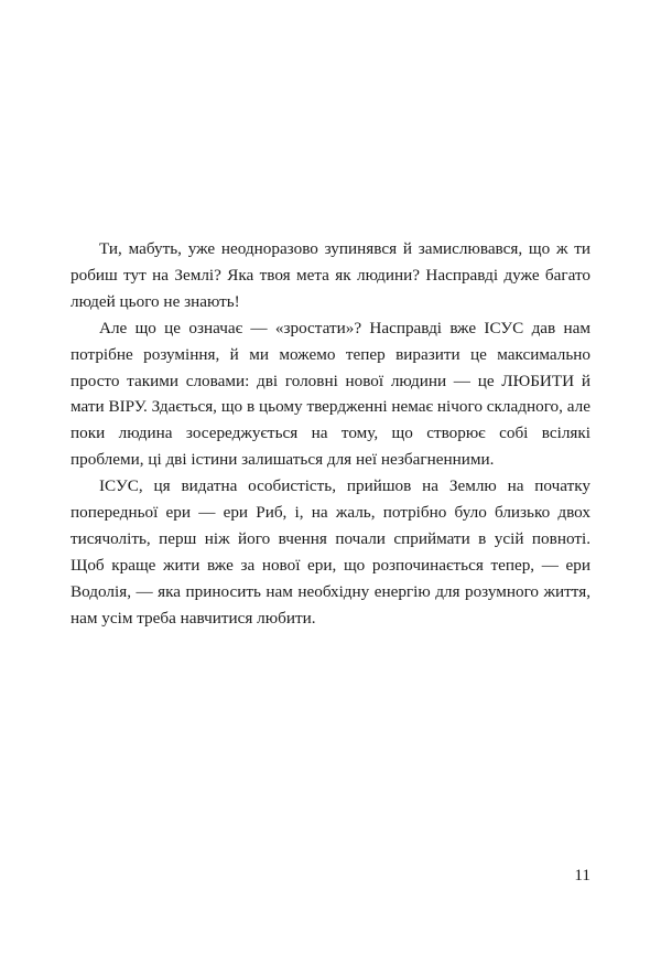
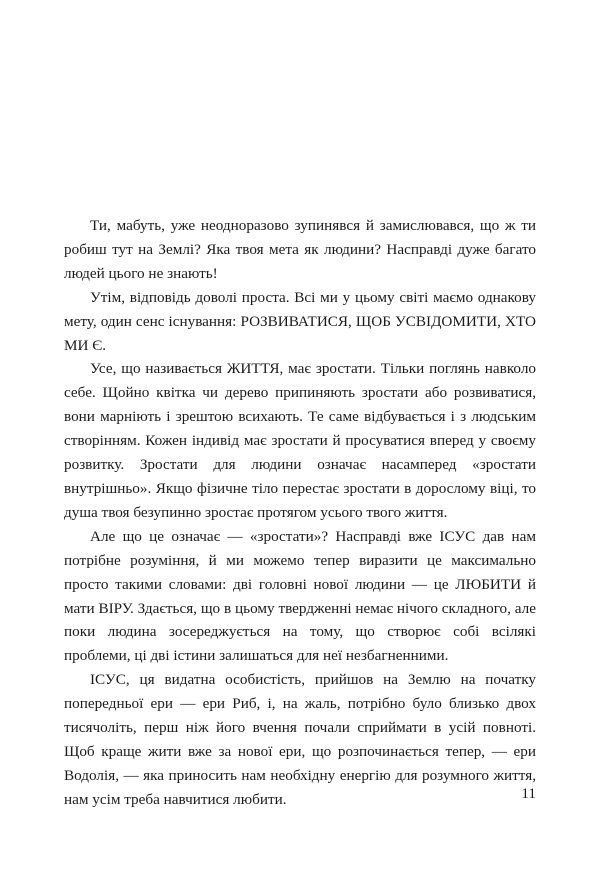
  Ти, мабуть, уже неодноразово зупинявся й замислювався, що ж ти робиш тут на Землі? Яка твоя мета як людини? Насправді дуже багато людей цього не знають!
+ Утім, відповідь доволі проста. Всі ми у цьому світі маємо однакову мету, один сенс існування: РОЗВИВАТИСЯ, ЩОБ УСВІДОМИТИ, ХТО МИ Є.
+ Усе, що називається ЖИТТЯ, має зростати. Тільки поглянь навколо себе. Щойно квітка чи дерево припиняють зростати або розвиватися, вони марніють і зрештою всихають. Те саме від­бувається і з людським створінням. Кожен індивід має зростати й просуватися вперед у своєму розвитку. Зростати для людини означає насамперед «зростати внутрішньо». Якщо фізичне тіло перестає зростати в дорослому віці, то душа твоя безупинно зрос­тає протягом усього твого життя.
  Але що це означає — «зростати»? Насправді вже ІСУС дав нам потрібне розуміння, й ми можемо тепер виразити це мак­симально просто такими словами: дві головні нової людини — це ЛЮБИТИ й мати ВІРУ. Здається, що в цьому твердженні немає нічого складного, але поки людина зосереджується на тому, що створює собі всілякі проблеми, ці дві істини залишать­ся для неї незбагненними.
  ІСУС, ця видатна особистість, прийшов на Землю на початку попередньої ери — ери Риб, і, на жаль, потрібно було близько двох тисячоліть, перш ніж його вчення почали сприймати в усій повноті. Щоб краще жити вже за нової ери, що розпочинається тепер, — ери Водолія, — яка приносить нам необхідну енергію для розумного життя, нам усім треба навчитися любити.
  11
